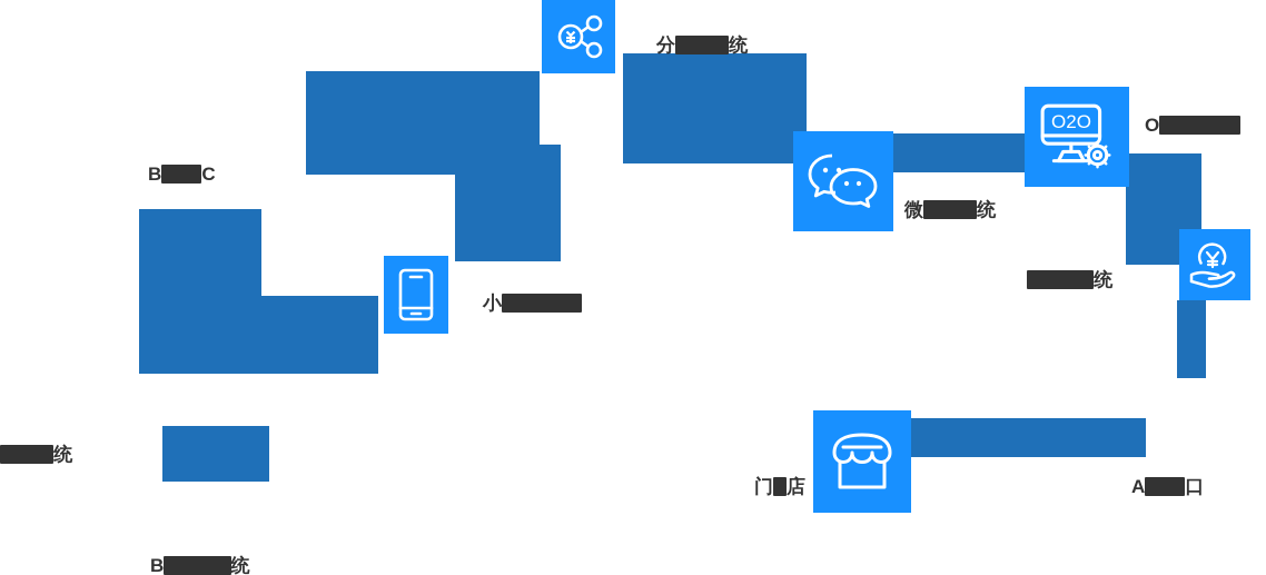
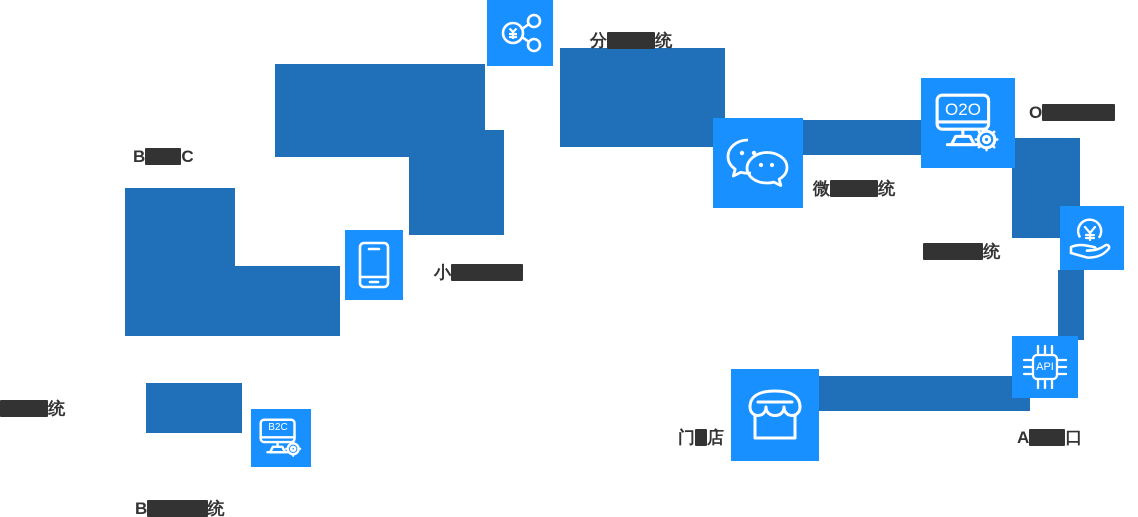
  O2O
+ API
+ B2C
  B███C
  分████统
  O██████
  微████统
  小██████
  █████统
  ████统
  门█店
  A███口
  B█████统
